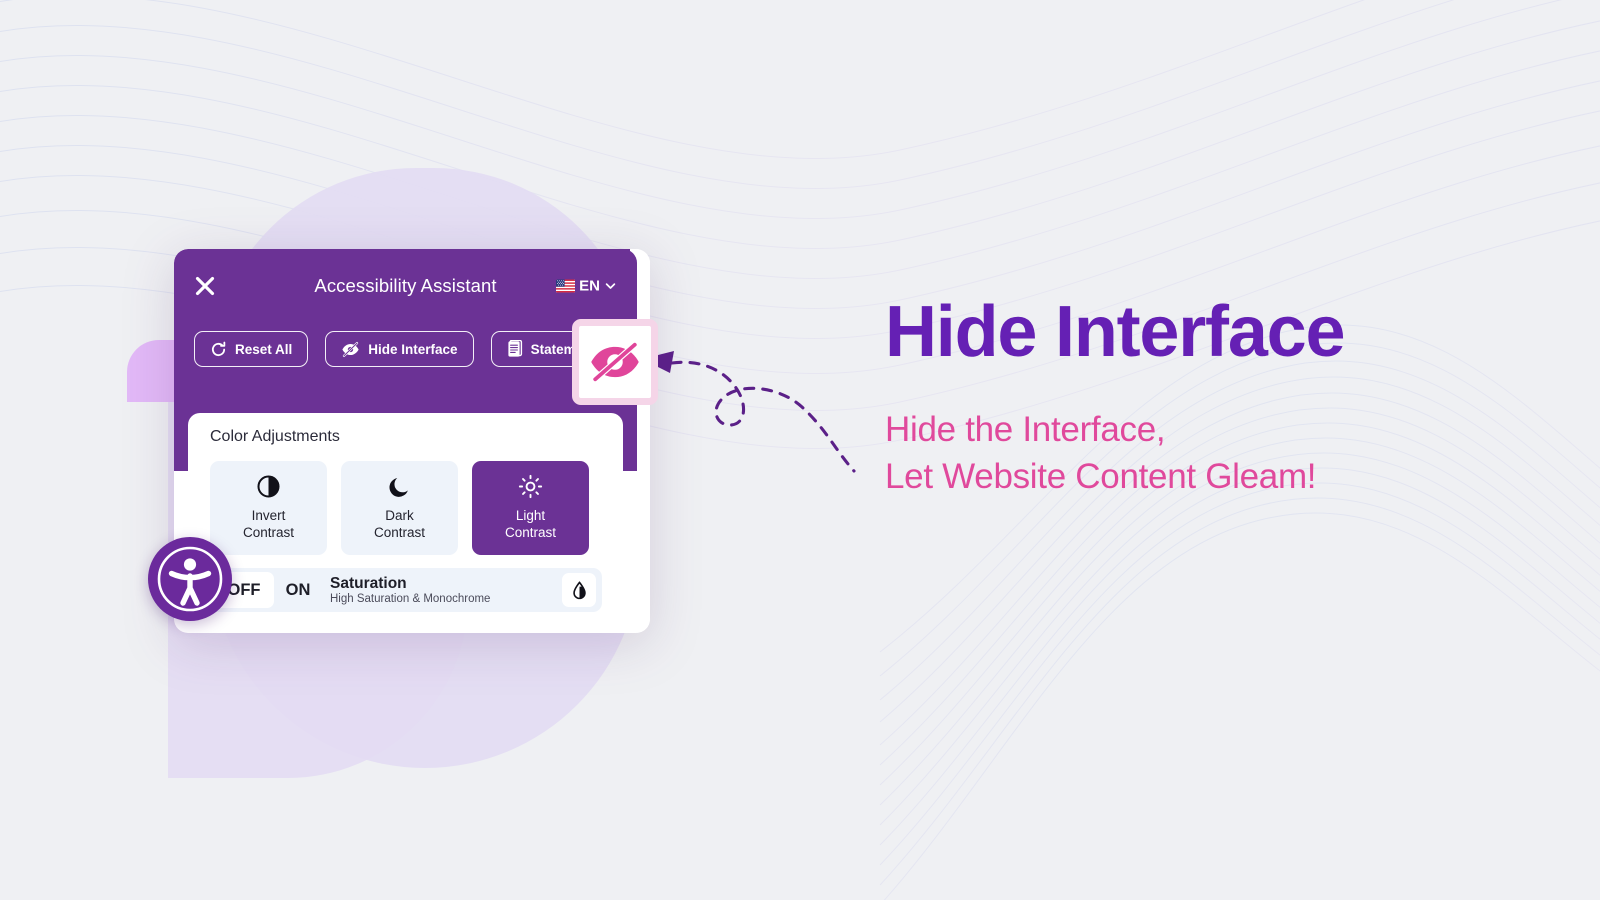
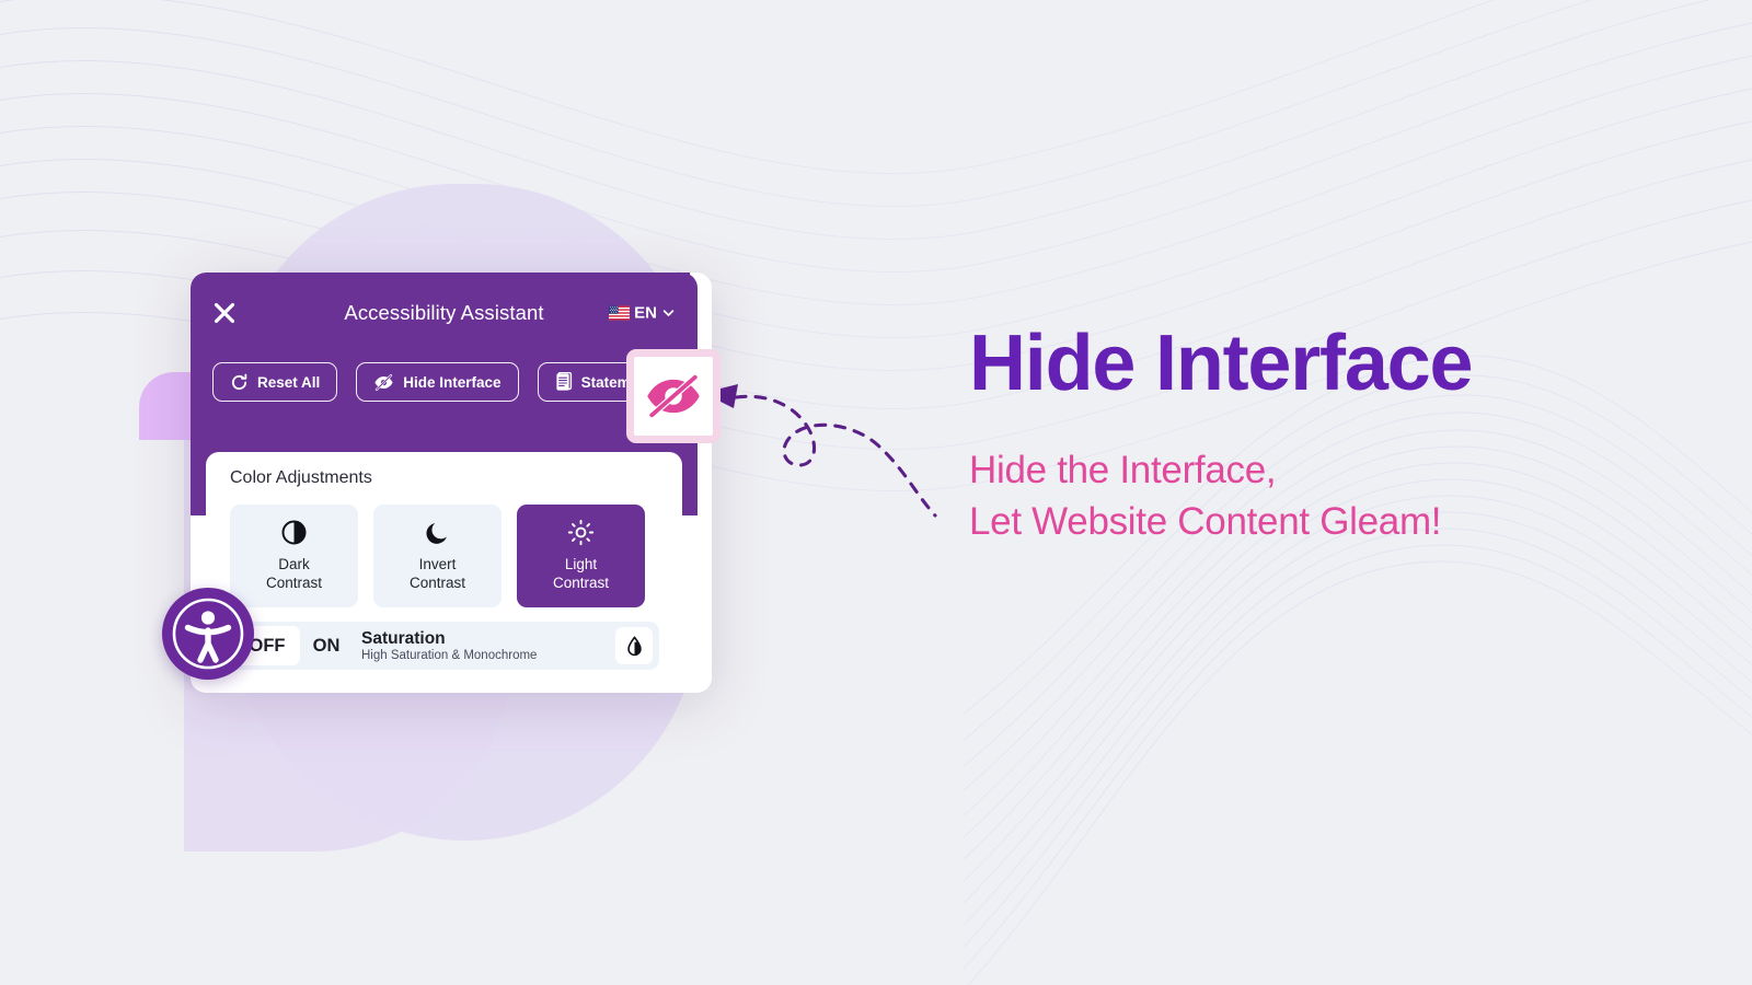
  Accessibility Assistant
  EN
  Reset All
  Hide Interface
  Color Adjustments
- Invert
+ Dark
  Contrast
- Dark
+ Invert
  Contrast
  Light
  Contrast
  OFF
  ON
  Saturation
  High Saturation & Monochrome
  Hide Interface
  Hide the Interface,
  Let Website Content Gleam!
